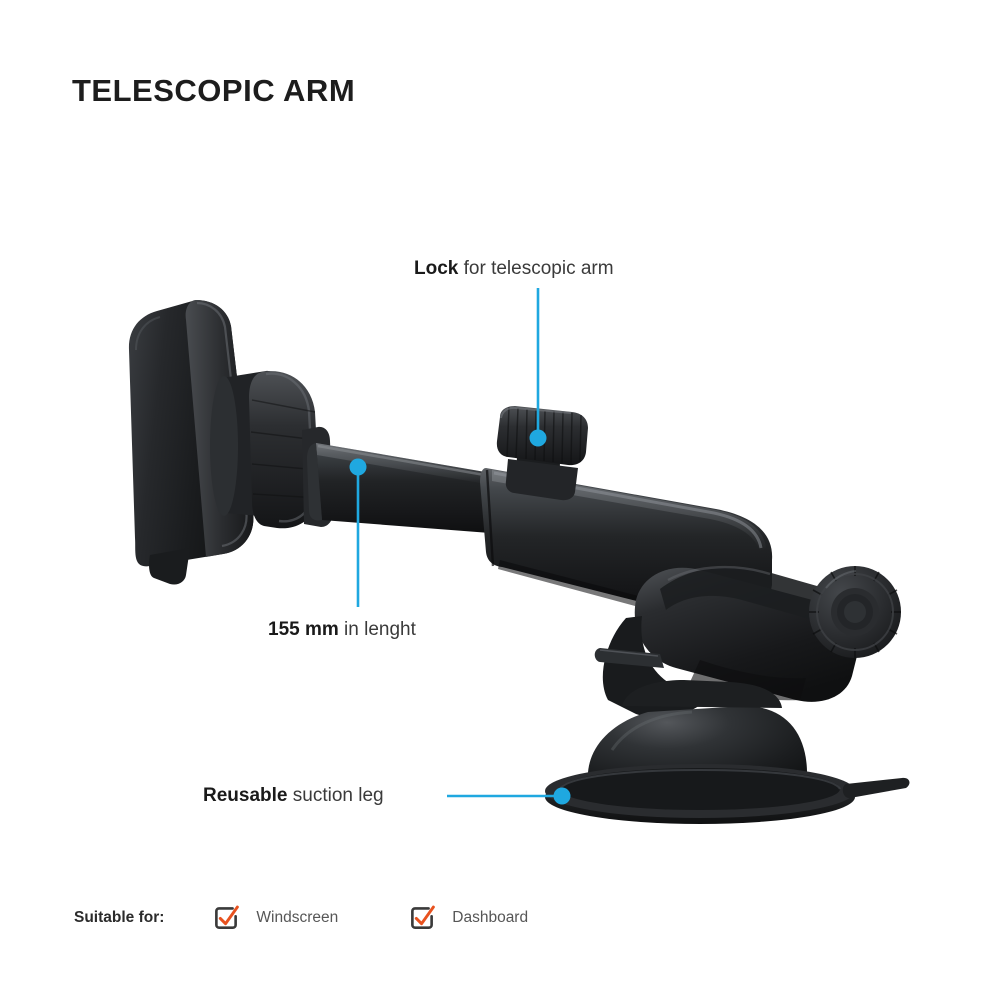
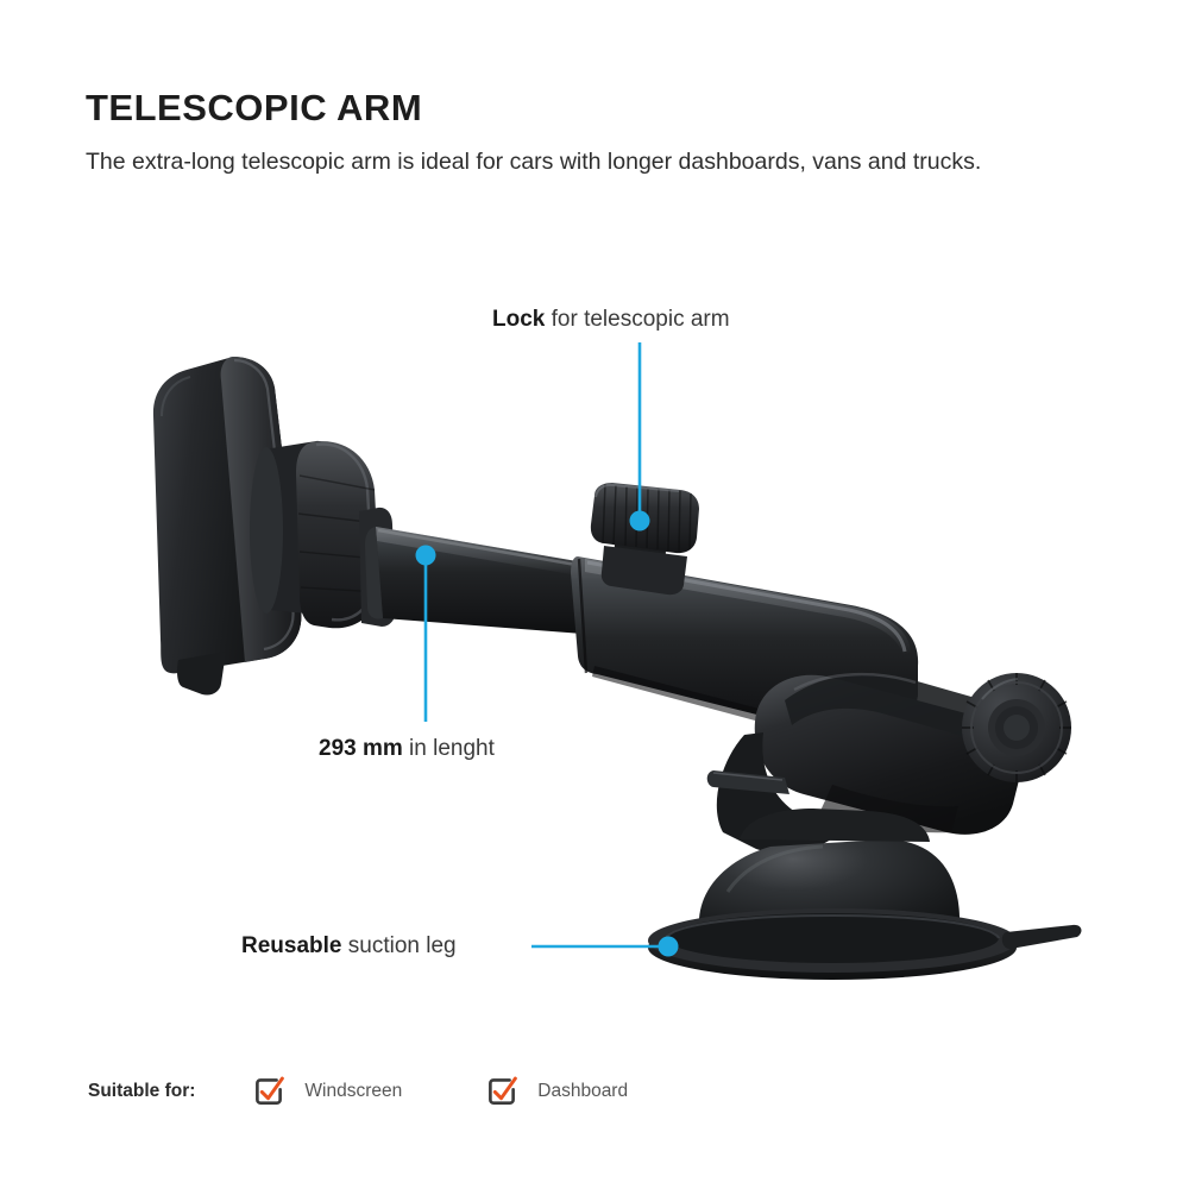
  TELESCOPIC ARM
+ The extra-long telescopic arm is ideal for cars with longer dashboards, vans and trucks.
  Lock for telescopic arm
- 155 mm in lenght
+ 293 mm in lenght
  Reusable suction leg
  Suitable for:
  Windscreen
  Dashboard
